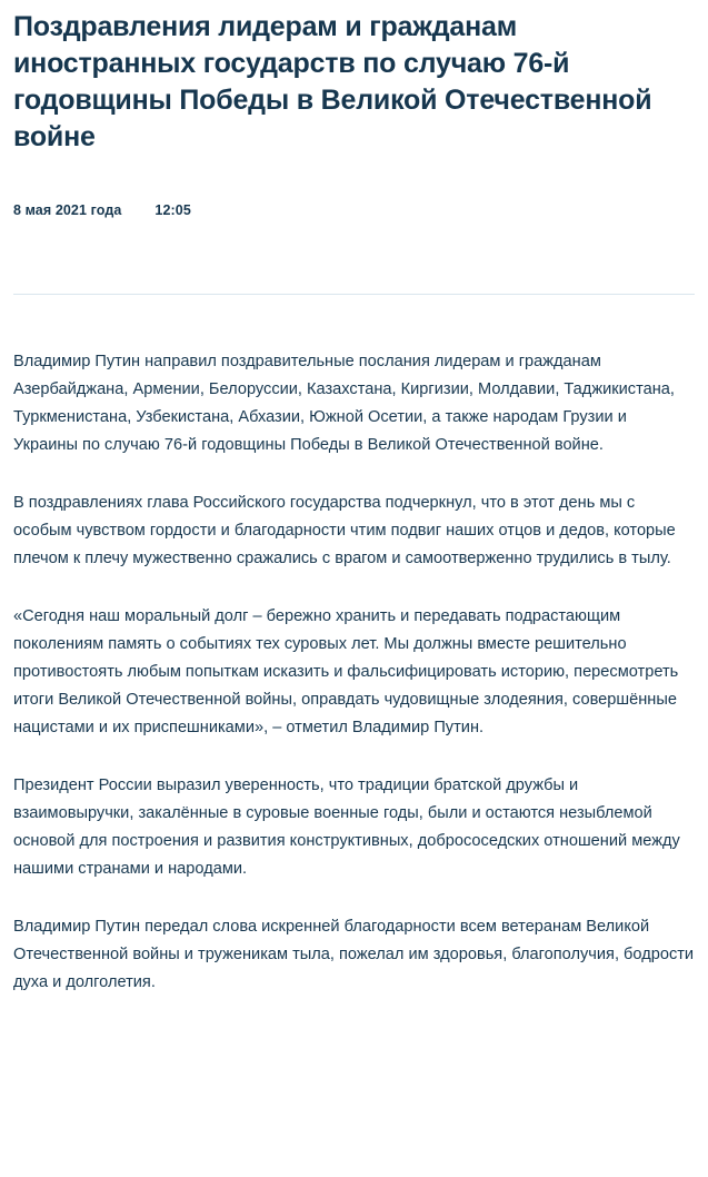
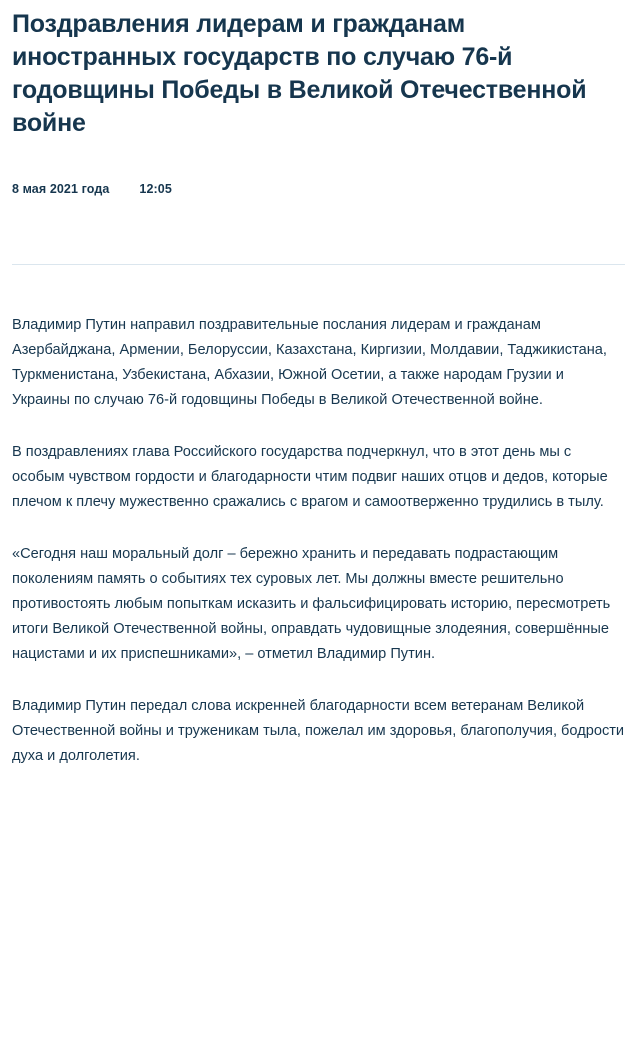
  Поздравления лидерам и гражданам иностранных государств по случаю 76-й годовщины Победы в Великой Отечественной войне
  8 мая 2021 года
  12:05
  Владимир Путин направил поздравительные послания лидерам и гражданам Азербайджана, Армении, Белоруссии, Казахстана, Киргизии, Молдавии, Таджикистана, Туркменистана, Узбекистана, Абхазии, Южной Осетии, а также народам Грузии и Украины по случаю 76-й годовщины Победы в Великой Отечественной войне.
  В поздравлениях глава Российского государства подчеркнул, что в этот день мы с особым чувством гордости и благодарности чтим подвиг наших отцов и дедов, которые плечом к плечу мужественно сражались с врагом и самоотверженно трудились в тылу.
  «Сегодня наш моральный долг – бережно хранить и передавать подрастающим поколениям память о событиях тех суровых лет. Мы должны вместе решительно противостоять любым попыткам исказить и фальсифицировать историю, пересмотреть итоги Великой Отечественной войны, оправдать чудовищные злодеяния, совершённые нацистами и их приспешниками», – отметил Владимир Путин.
- Президент России выразил уверенность, что традиции братской дружбы и взаимовыручки, закалённые в суровые военные годы, были и остаются незыблемой основой для построения и развития конструктивных, добрососедских отношений между нашими странами и народами.
  Владимир Путин передал слова искренней благодарности всем ветеранам Великой Отечественной войны и труженикам тыла, пожелал им здоровья, благополучия, бодрости духа и долголетия.
